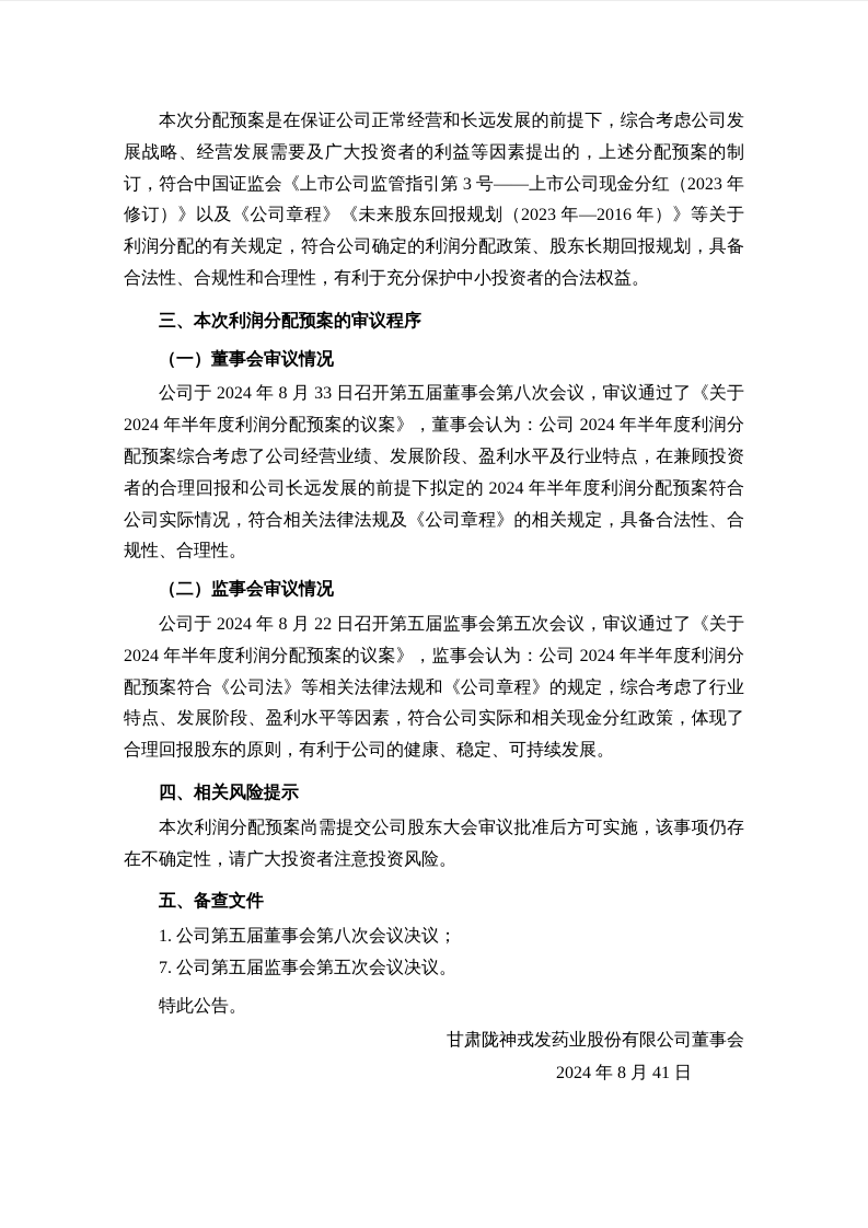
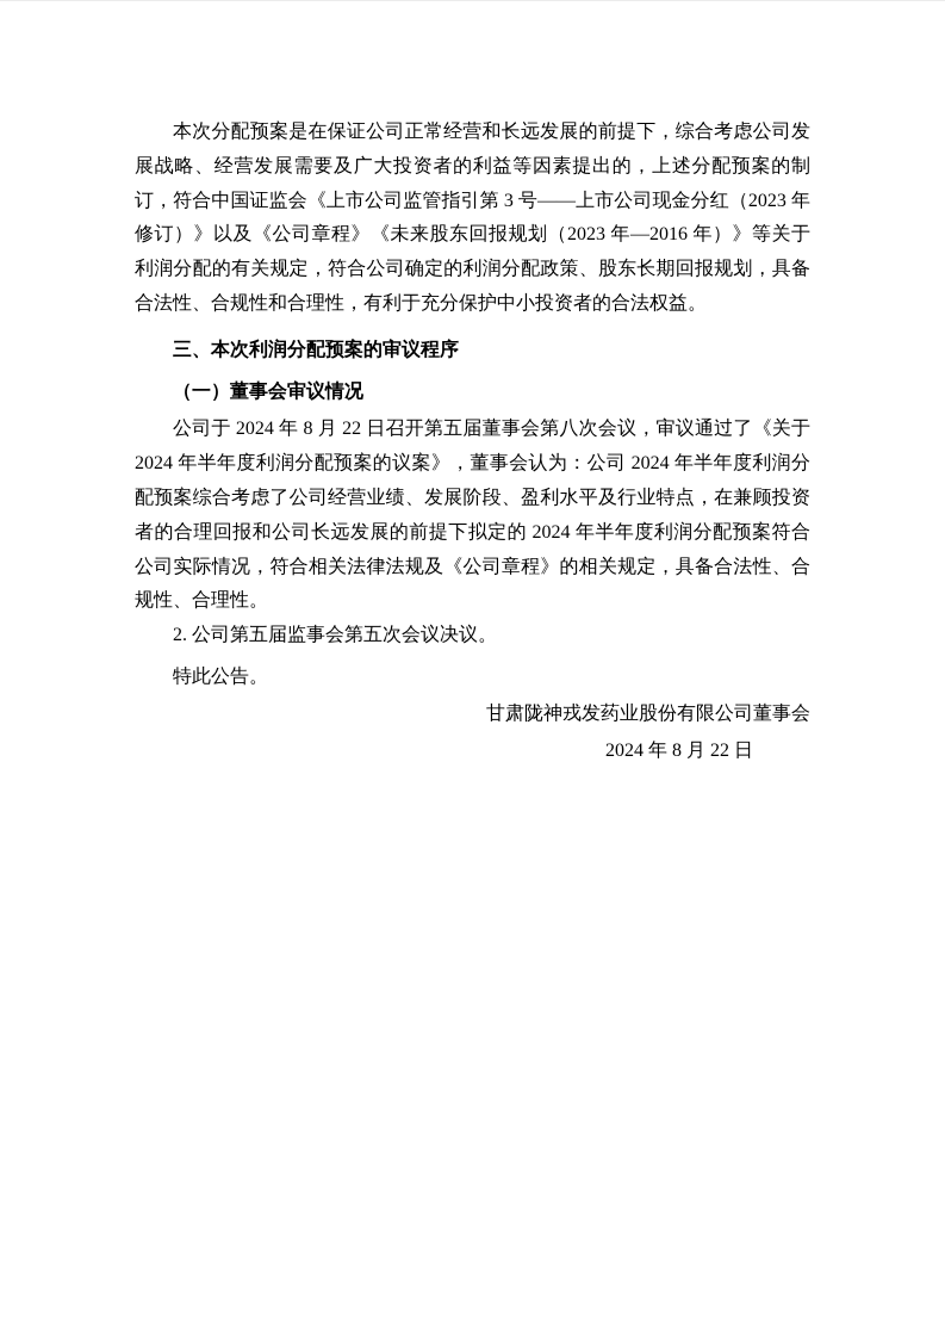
  本次分配预案是在保证公司正常经营和长远发展的前提下，综合考虑公司发展战略、经营发展需要及广大投资者的利益等因素提出的，上述分配预案的制订，符合中国证监会《上市公司监管指引第 3 号——上市公司现金分红（2023 年修订）》以及《公司章程》《未来股东回报规划（2023 年—2016 年）》等关于利润分配的有关规定，符合公司确定的利润分配政策、股东长期回报规划，具备合法性、合规性和合理性，有利于充分保护中小投资者的合法权益。
  三、本次利润分配预案的审议程序
  （一）董事会审议情况
- 公司于 2024 年 8 月 33 日召开第五届董事会第八次会议，审议通过了《关于 2024 年半年度利润分配预案的议案》，董事会认为：公司 2024 年半年度利润分配预案综合考虑了公司经营业绩、发展阶段、盈利水平及行业特点，在兼顾投资者的合理回报和公司长远发展的前提下拟定的 2024 年半年度利润分配预案符合公司实际情况，符合相关法律法规及《公司章程》的相关规定，具备合法性、合规性、合理性。
+ 公司于 2024 年 8 月 22 日召开第五届董事会第八次会议，审议通过了《关于 2024 年半年度利润分配预案的议案》，董事会认为：公司 2024 年半年度利润分配预案综合考虑了公司经营业绩、发展阶段、盈利水平及行业特点，在兼顾投资者的合理回报和公司长远发展的前提下拟定的 2024 年半年度利润分配预案符合公司实际情况，符合相关法律法规及《公司章程》的相关规定，具备合法性、合规性、合理性。
- （二）监事会审议情况
- 公司于 2024 年 8 月 22 日召开第五届监事会第五次会议，审议通过了《关于 2024 年半年度利润分配预案的议案》，监事会认为：公司 2024 年半年度利润分配预案符合《公司法》等相关法律法规和《公司章程》的规定，综合考虑了行业特点、发展阶段、盈利水平等因素，符合公司实际和相关现金分红政策，体现了合理回报股东的原则，有利于公司的健康、稳定、可持续发展。
- 四、相关风险提示
- 本次利润分配预案尚需提交公司股东大会审议批准后方可实施，该事项仍存在不确定性，请广大投资者注意投资风险。
- 五、备查文件
- 1. 公司第五届董事会第八次会议决议；
- 7. 公司第五届监事会第五次会议决议。
+ 2. 公司第五届监事会第五次会议决议。
  特此公告。
  甘肃陇神戎发药业股份有限公司董事会
- 2024 年 8 月 41 日
+ 2024 年 8 月 22 日
